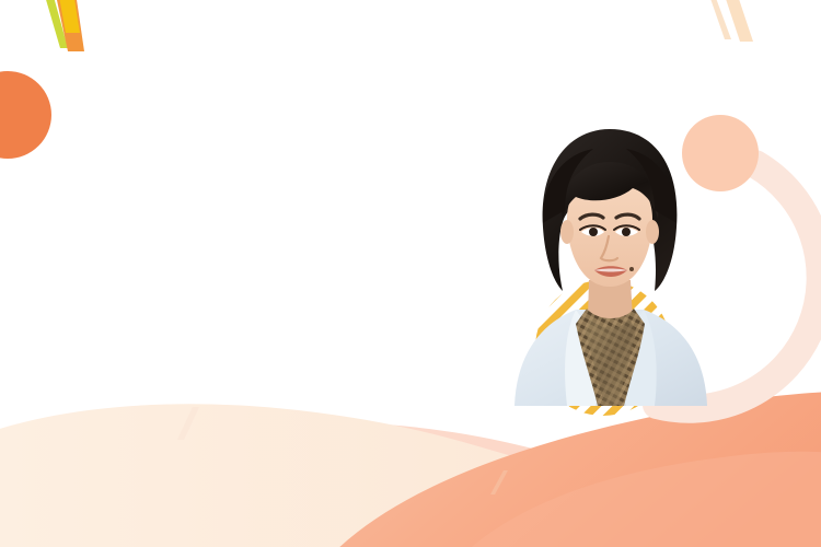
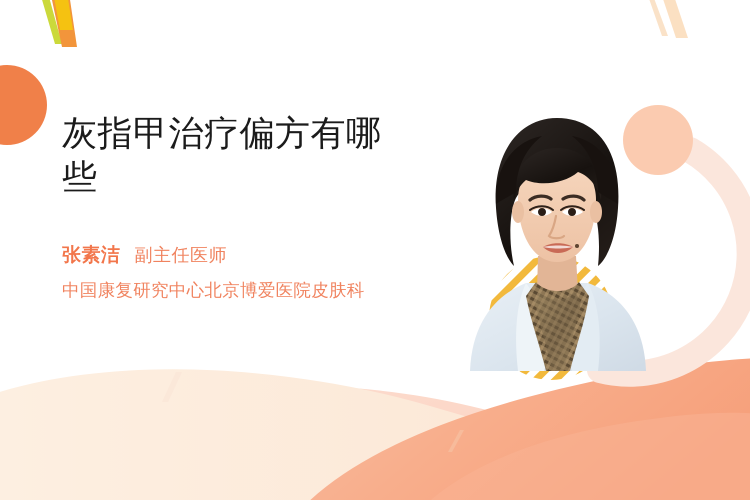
+ 灰指甲治疗偏方有哪些
+ 张素洁
+ 副主任医师
+ 中国康复研究中心北京博爱医院皮肤科
